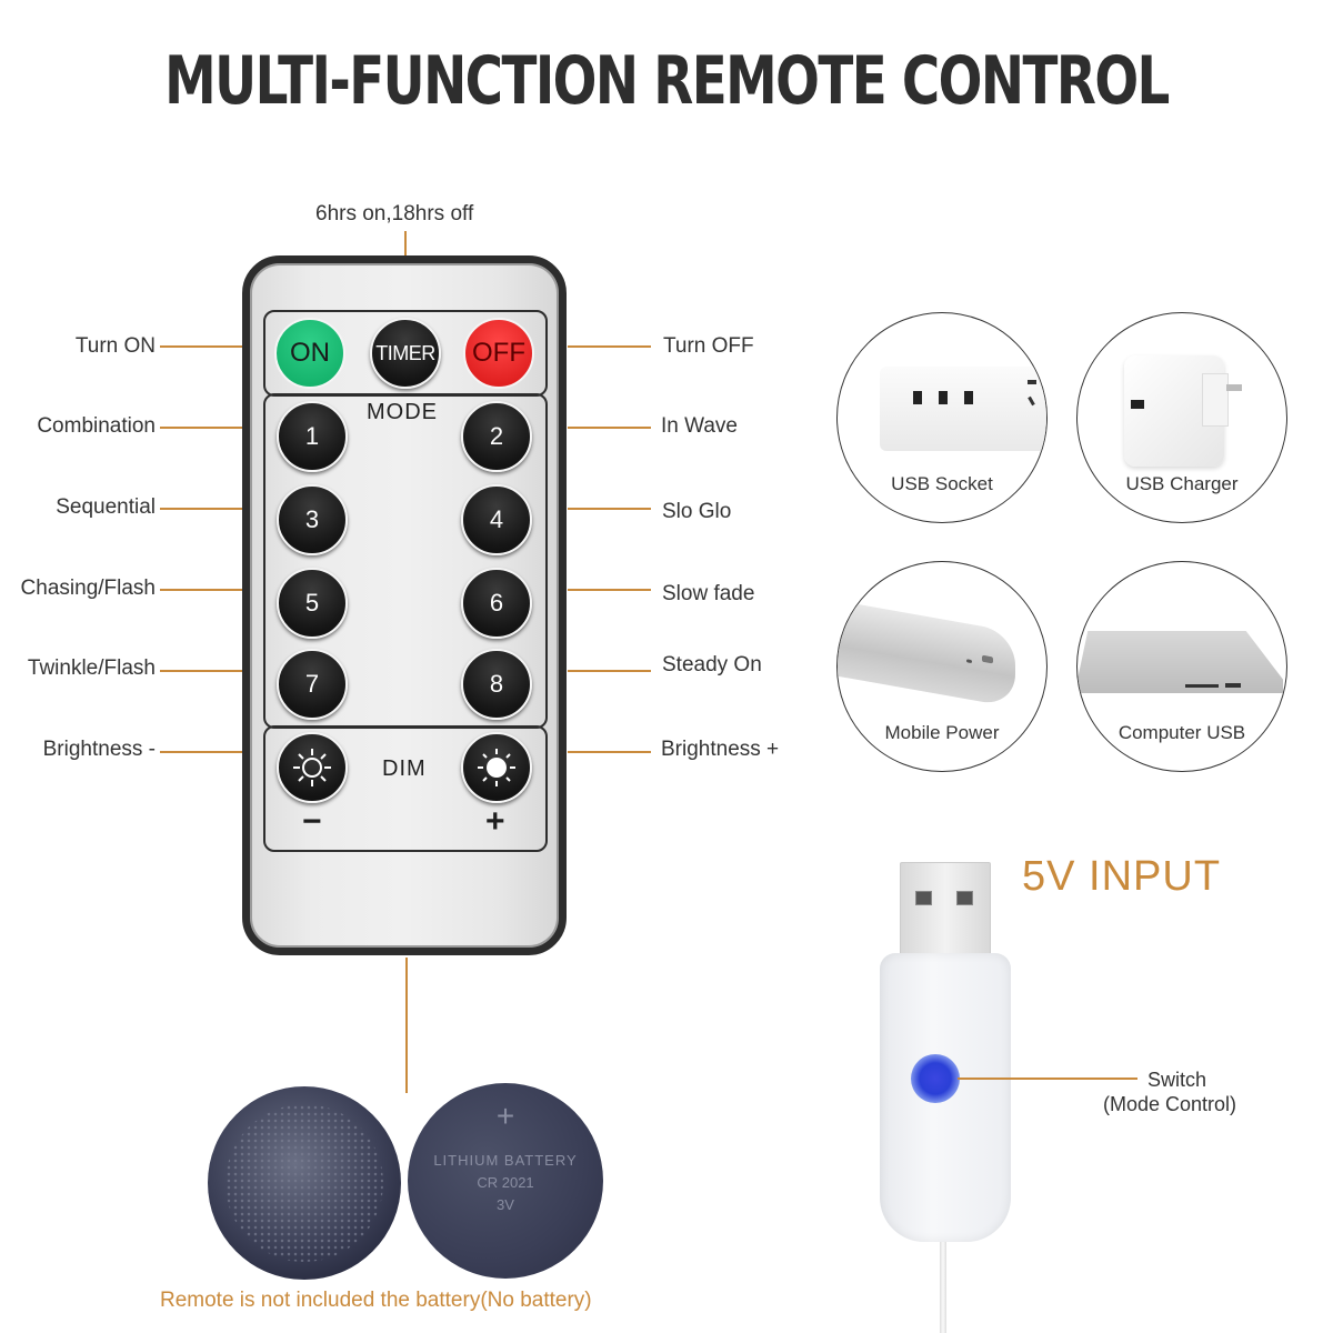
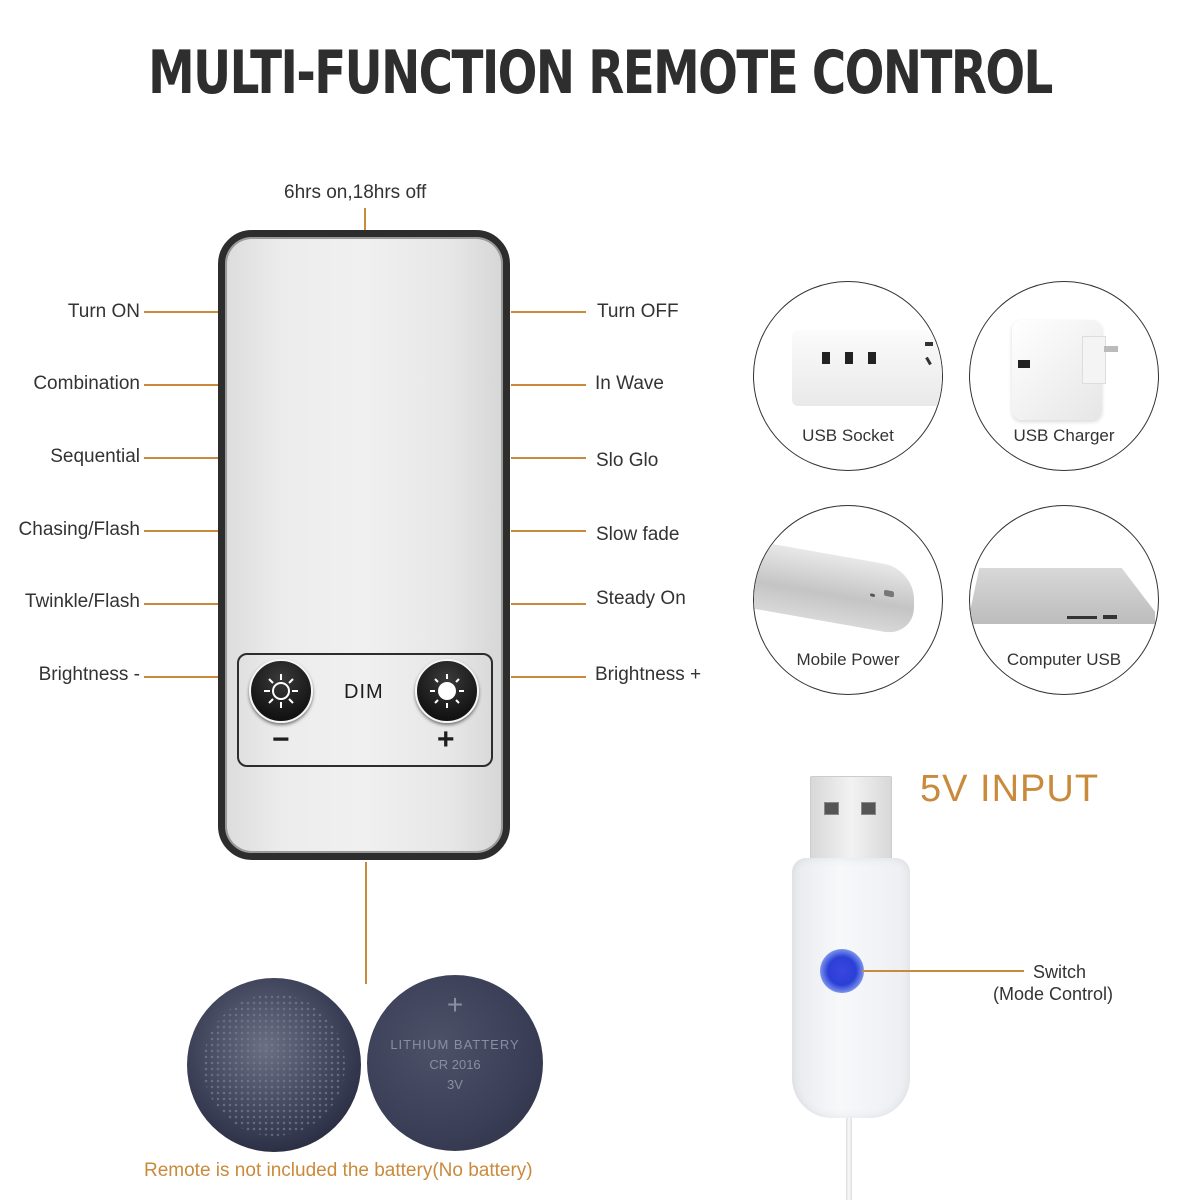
  MULTI-FUNCTION REMOTE CONTROL
  6hrs on,18hrs off
  Turn ON
  Combination
  Sequential
  Chasing/Flash
  Twinkle/Flash
  Brightness -
  Turn OFF
  In Wave
  Slo Glo
  Slow fade
  Steady On
  Brightness +
- ON
- TIMER
- OFF
- MODE
- 1
- 2
- 3
- 4
- 5
- 6
- 7
- 8
  DIM
  −
  +
  USB Socket
  USB Charger
  Mobile Power
  Computer USB
  5V INPUT
  Switch
  (Mode Control)
  +
  LITHIUM BATTERY
- CR 2021
+ CR 2016
  3V
  Remote is not included the battery(No battery)
